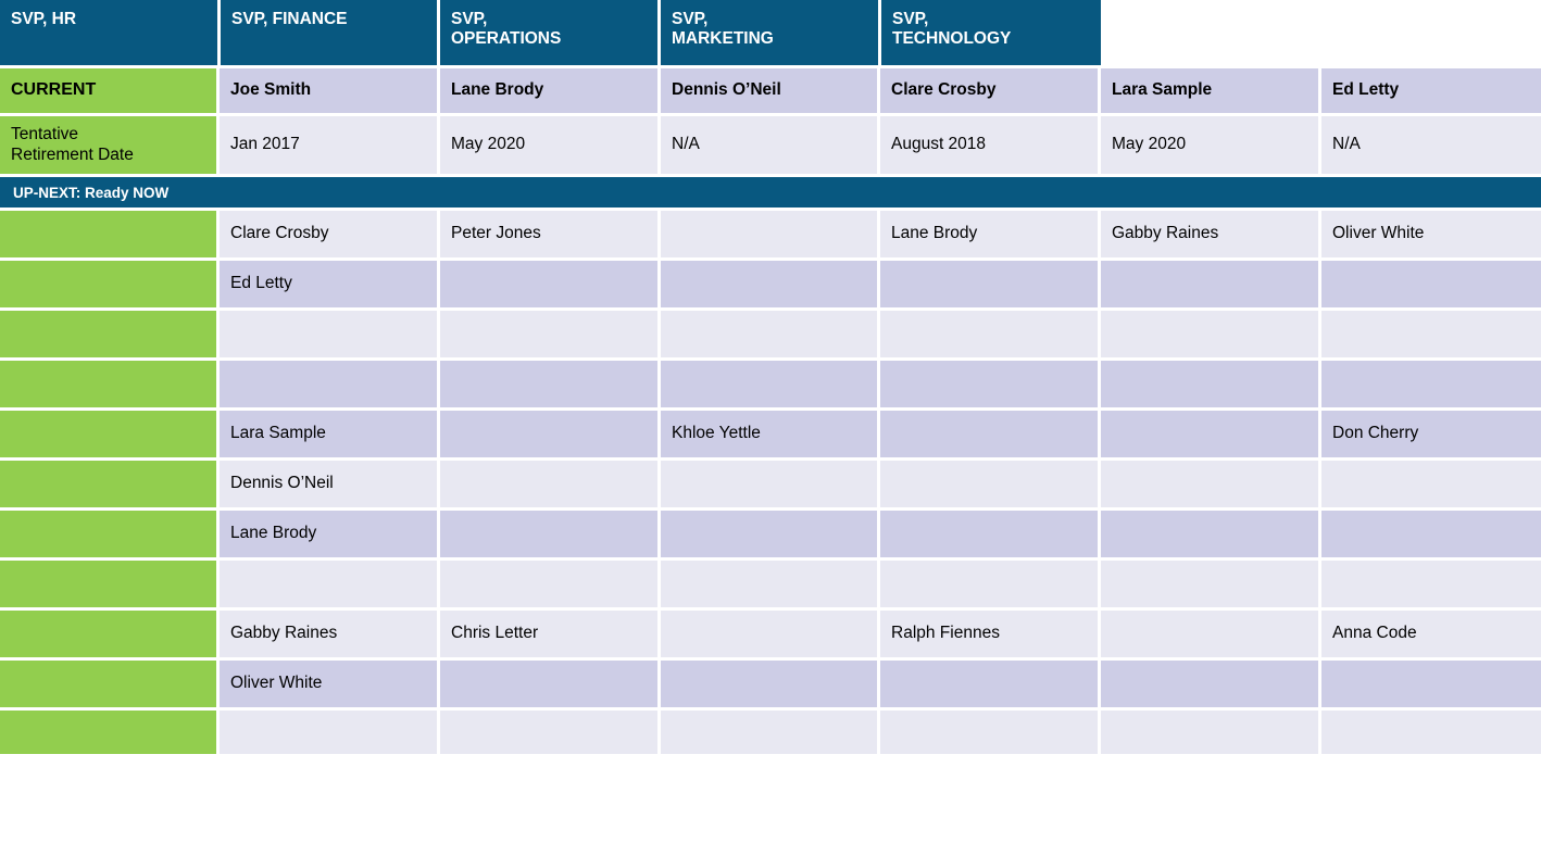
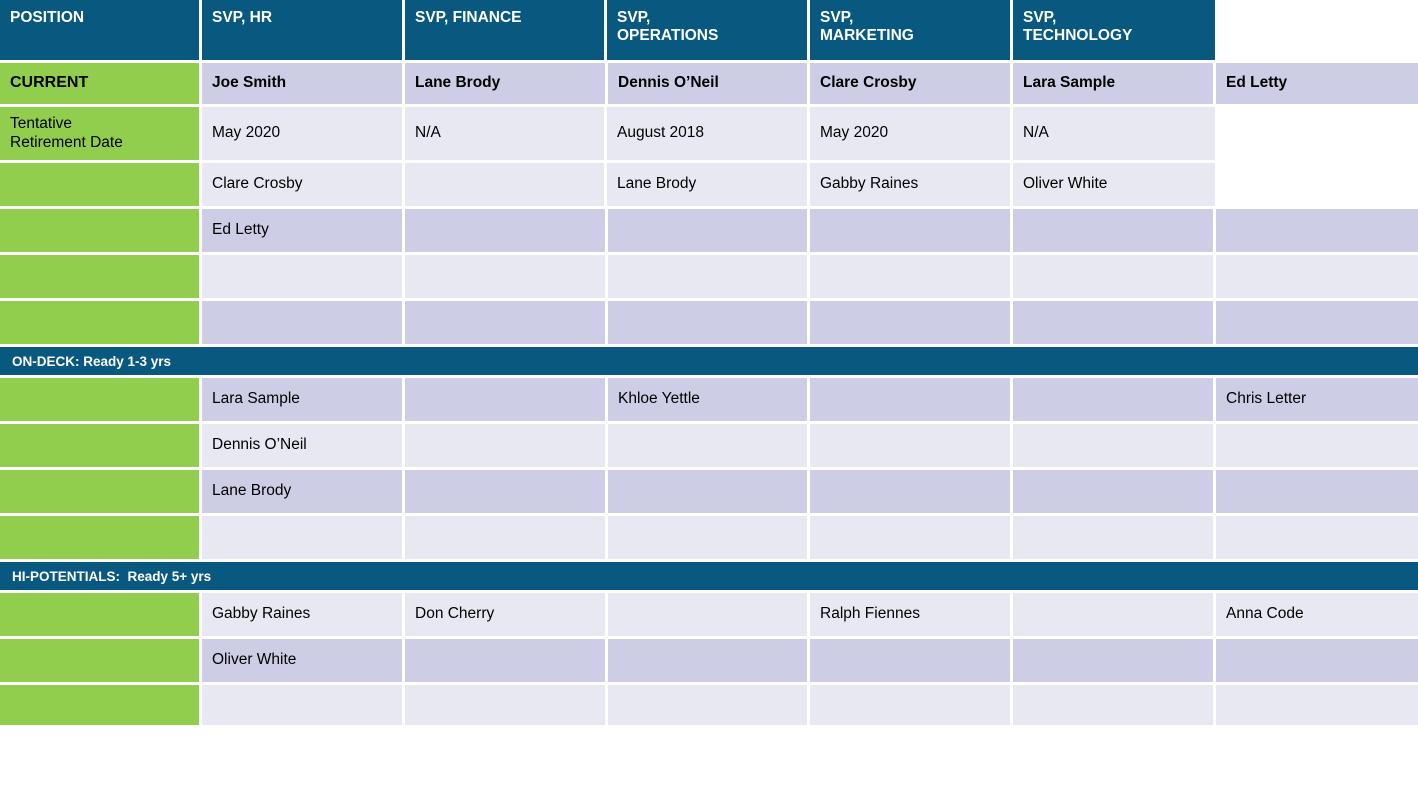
+ POSITION
  SVP, HR
  SVP, FINANCE
  SVP,
  OPERATIONS
  SVP,
  MARKETING
  SVP,
  TECHNOLOGY
  CURRENT
  Joe Smith
  Lane Brody
  Dennis O’Neil
  Clare Crosby
  Lara Sample
  Ed Letty
  Tentative
  Retirement Date
- Jan 2017
  May 2020
  N/A
  August 2018
  May 2020
  N/A
- UP-NEXT: Ready NOW
  Clare Crosby
- Peter Jones
  Lane Brody
  Gabby Raines
  Oliver White
  Ed Letty
+ ON-DECK: Ready 1-3 yrs
  Lara Sample
  Khloe Yettle
- Don Cherry
+ Chris Letter
  Dennis O’Neil
  Lane Brody
+ HI-POTENTIALS: Ready 5+ yrs
  Gabby Raines
- Chris Letter
+ Don Cherry
  Ralph Fiennes
  Anna Code
  Oliver White
